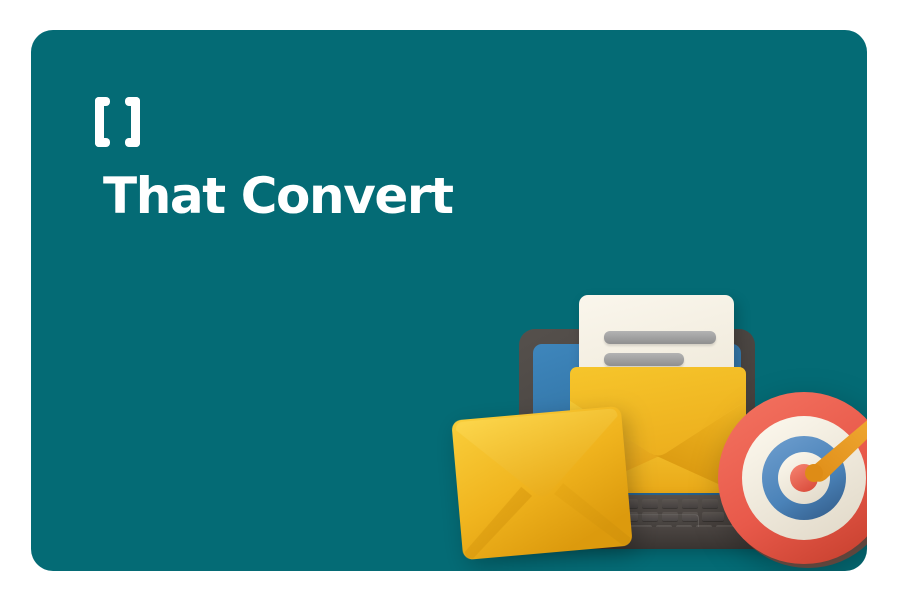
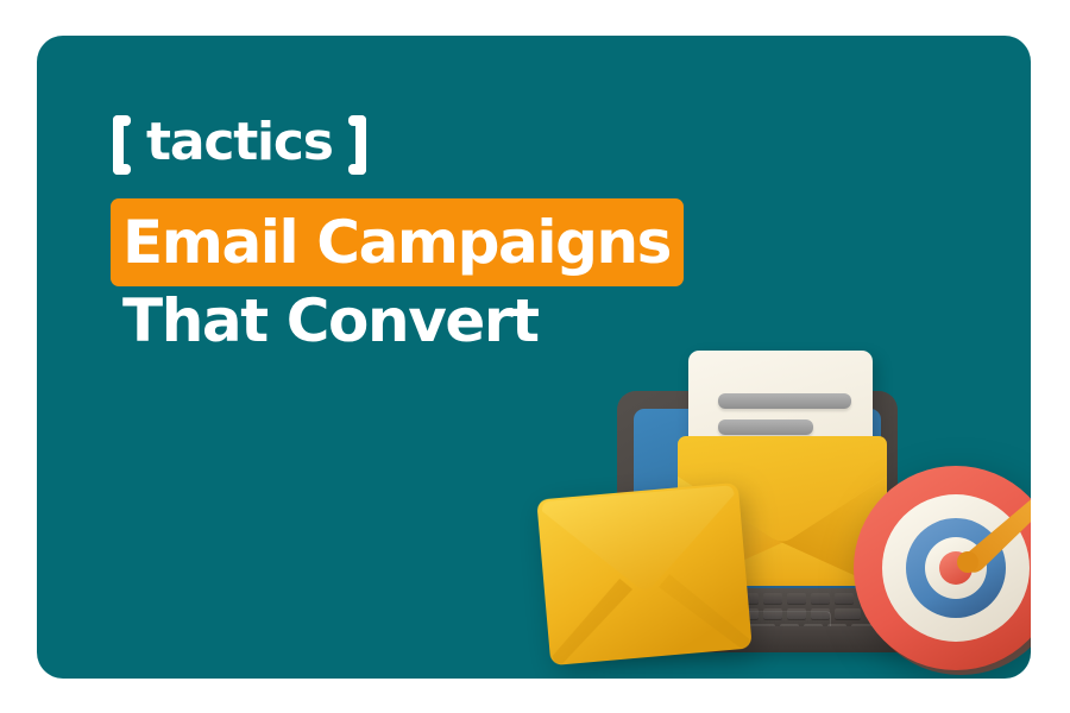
+ tactics
+ Email Campaigns
  That Convert
